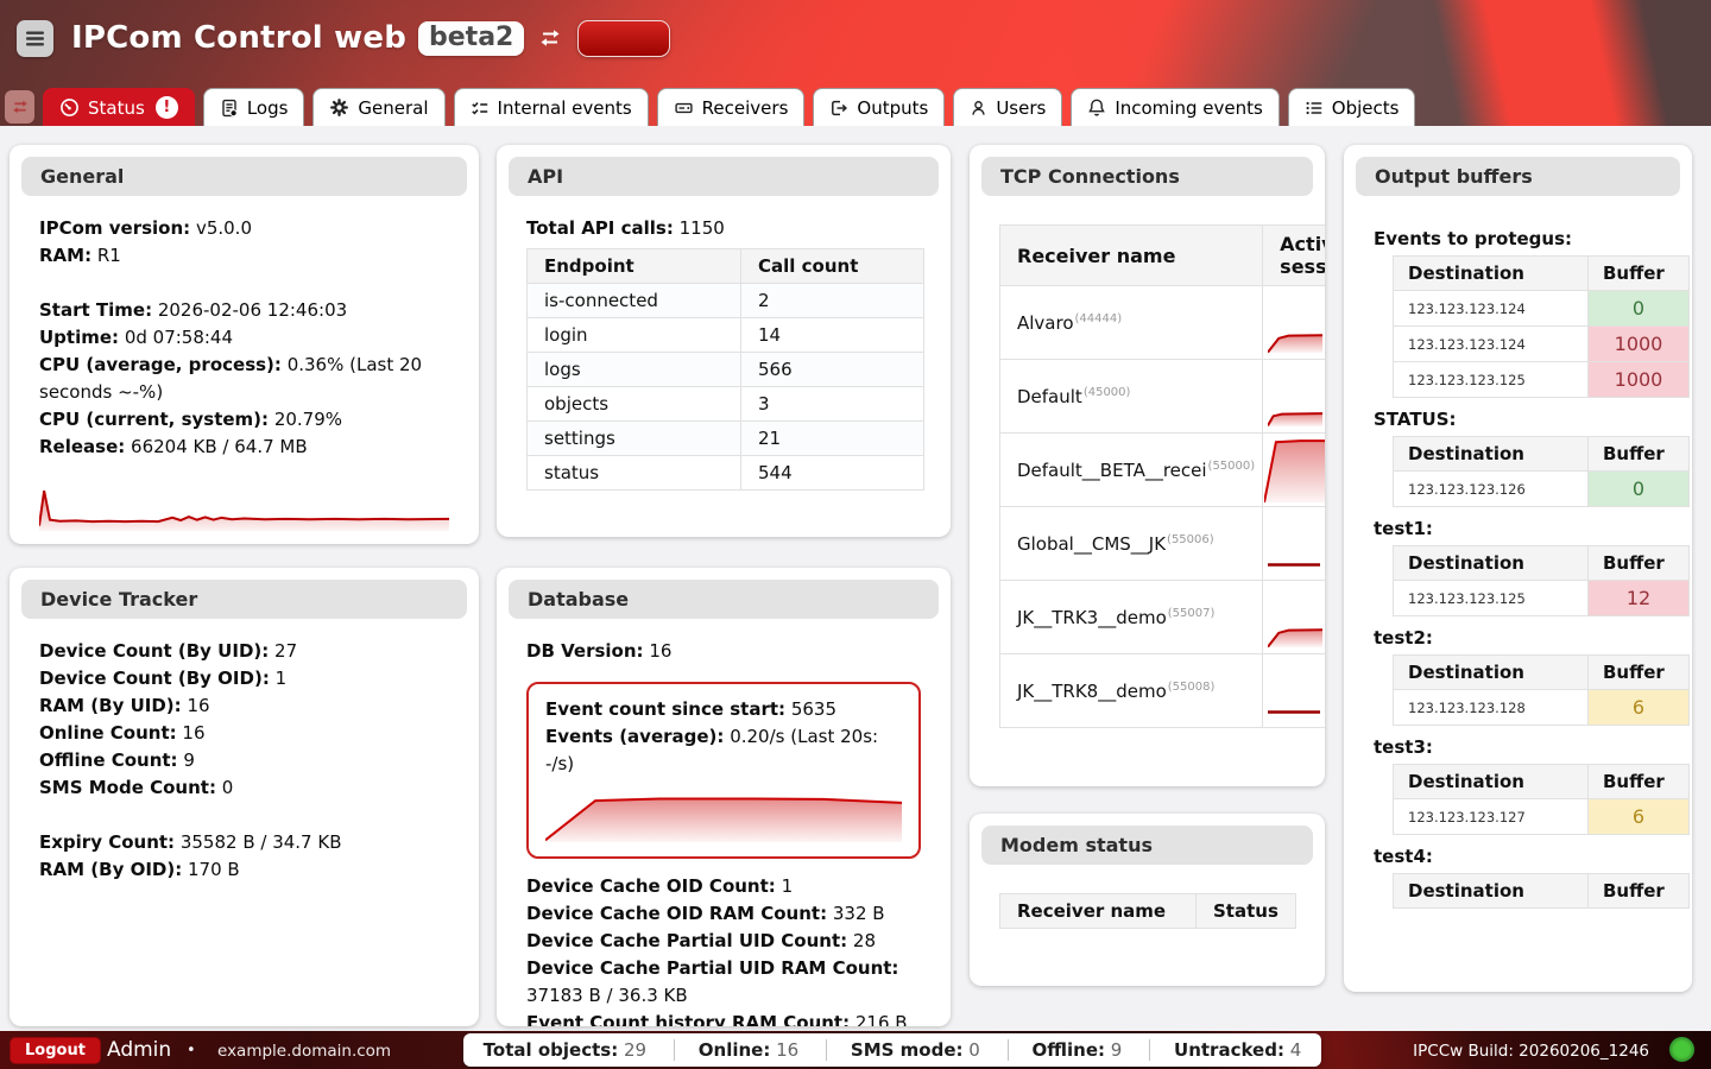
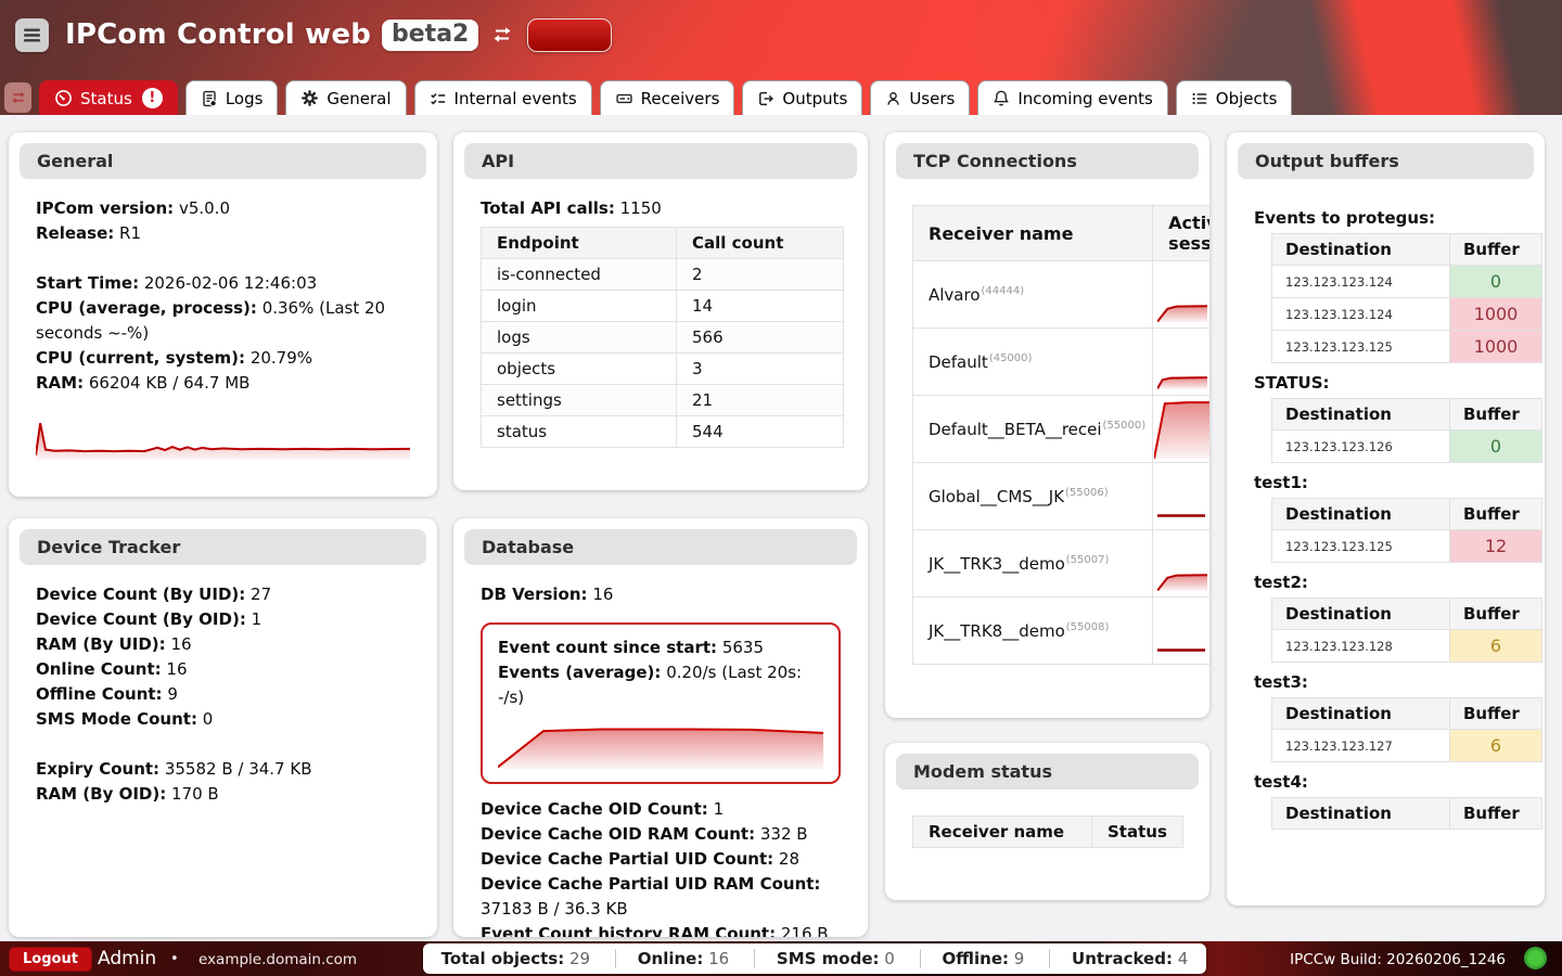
  IPCom Control web
  beta2
  Status
  !
  Logs
  General
  Internal events
  Receivers
  Outputs
  Users
  Incoming events
  Objects
  General
  IPCom version: v5.0.0
- RAM: R1
+ Release: R1
  Start Time: 2026-02-06 12:46:03
- Uptime: 0d 07:58:44
  CPU (average, process): 0.36% (Last 20 seconds ~-%)
  CPU (current, system): 20.79%
- Release: 66204 KB / 64.7 MB
+ RAM: 66204 KB / 64.7 MB
  Device Tracker
  Device Count (By UID): 27
  Device Count (By OID): 1
  RAM (By UID): 16
  Online Count: 16
  Offline Count: 9
  SMS Mode Count: 0
  Expiry Count: 35582 B / 34.7 KB
  RAM (By OID): 170 B
  API
  Total API calls: 1150
  Endpoint	Call count
  is-connected	2
  login	14
  logs	566
  objects	3
  settings	21
  status	544
  Database
  DB Version: 16
  Event count since start: 5635
  Events (average): 0.20/s (Last 20s: -/s)
  Device Cache OID Count: 1
  Device Cache OID RAM Count: 332 B
  Device Cache Partial UID Count: 28
  Device Cache Partial UID RAM Count: 37183 B / 36.3 KB
  Event Count history RAM Count: 216 B
  TCP Connections
  Receiver name	Acti sess
  Alvaro(44444)
  Default(45000)
  Default__BETA__recei(55000)
  Global__CMS__JK(55006)
  JK__TRK3__demo(55007)
  JK__TRK8__demo(55008)
  Modem status
  Receiver name	Status
  Output buffers
  Events to protegus:
  Destination	Buffer
  123.123.123.124	0
  123.123.123.124	1000
  123.123.123.125	1000
  STATUS:
  Destination	Buffer
  123.123.123.126	0
  test1:
  Destination	Buffer
  123.123.123.125	12
  test2:
  Destination	Buffer
  123.123.123.128	6
  test3:
  Destination	Buffer
  123.123.123.127	6
  test4:
  Destination	Buffer
  Logout
  Admin
  •
  example.domain.com
  Total objects: 29
  Online: 16
  SMS mode: 0
  Offline: 9
  Untracked: 4
  IPCCw Build: 20260206_1246
